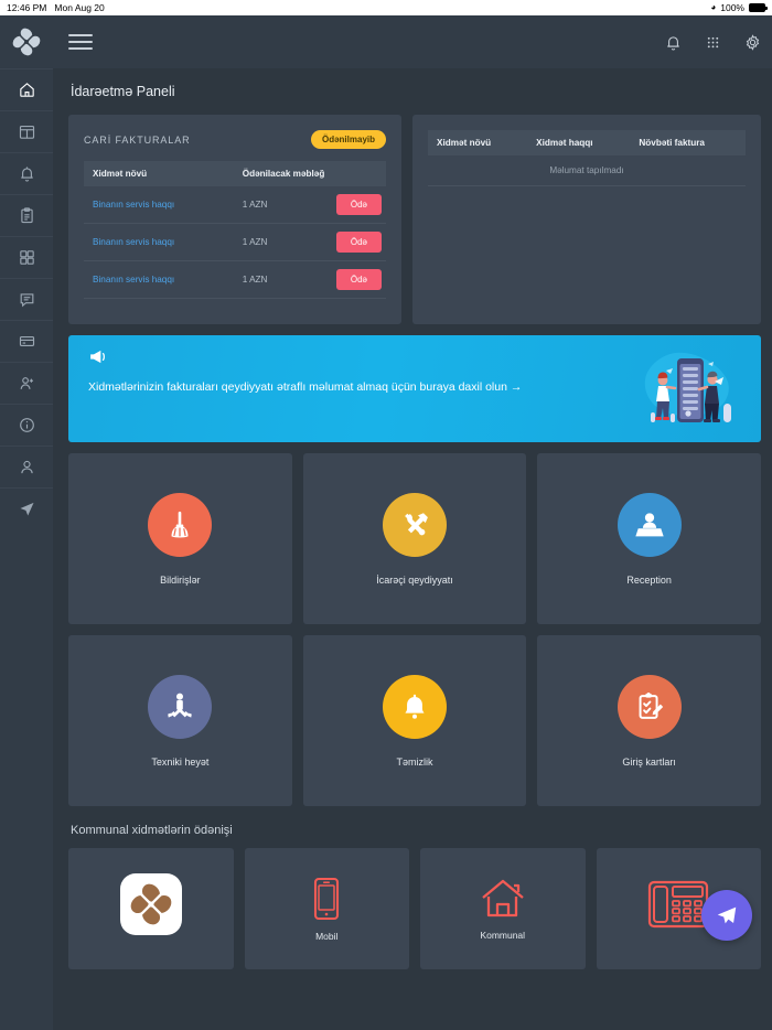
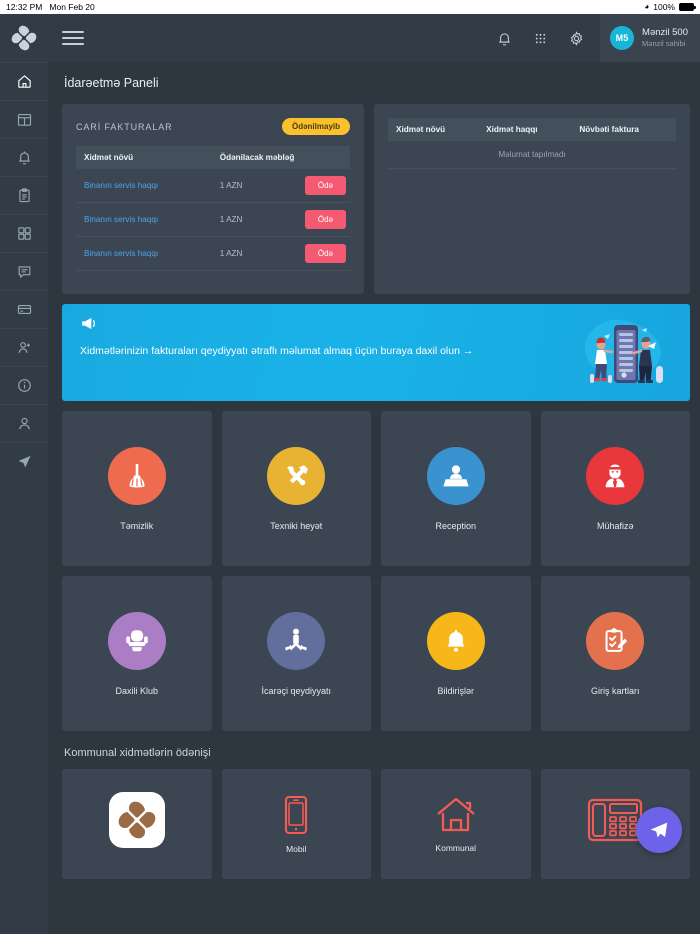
- 12:46 PM
+ 12:32 PM
- Mon Aug 20
+ Mon Feb 20
  ◕
  100%
+ M5
+ Mənzil 500
+ Mənzil sahibi
  İdarəetmə Paneli
  CARİ FAKTURALAR
  Ödənilmayib
  Xidmət növü	Ödənilacak məbləğ
  Binanın servis haqqı	1 AZN	Ödə
  Binanın servis haqqı	1 AZN	Ödə
  Binanın servis haqqı	1 AZN	Ödə
  Xidmət növü	Xidmət haqqı	Növbəti faktura
  Məlumat tapılmadı
  Xidmətlərinizin fakturaları qeydiyyatı ətraflı məlumat almaq üçün buraya daxil olun →
- Bildirişlər
+ Təmizlik
- İcarəçi qeydiyyatı
+ Texniki heyət
  Reception
+ Mühafizə
+ Daxili Klub
- Texniki heyət
+ İcarəçi qeydiyyatı
- Təmizlik
+ Bildirişlər
  Giriş kartları
  Kommunal xidmətlərin ödənişi
  Mobil
  Kommunal
